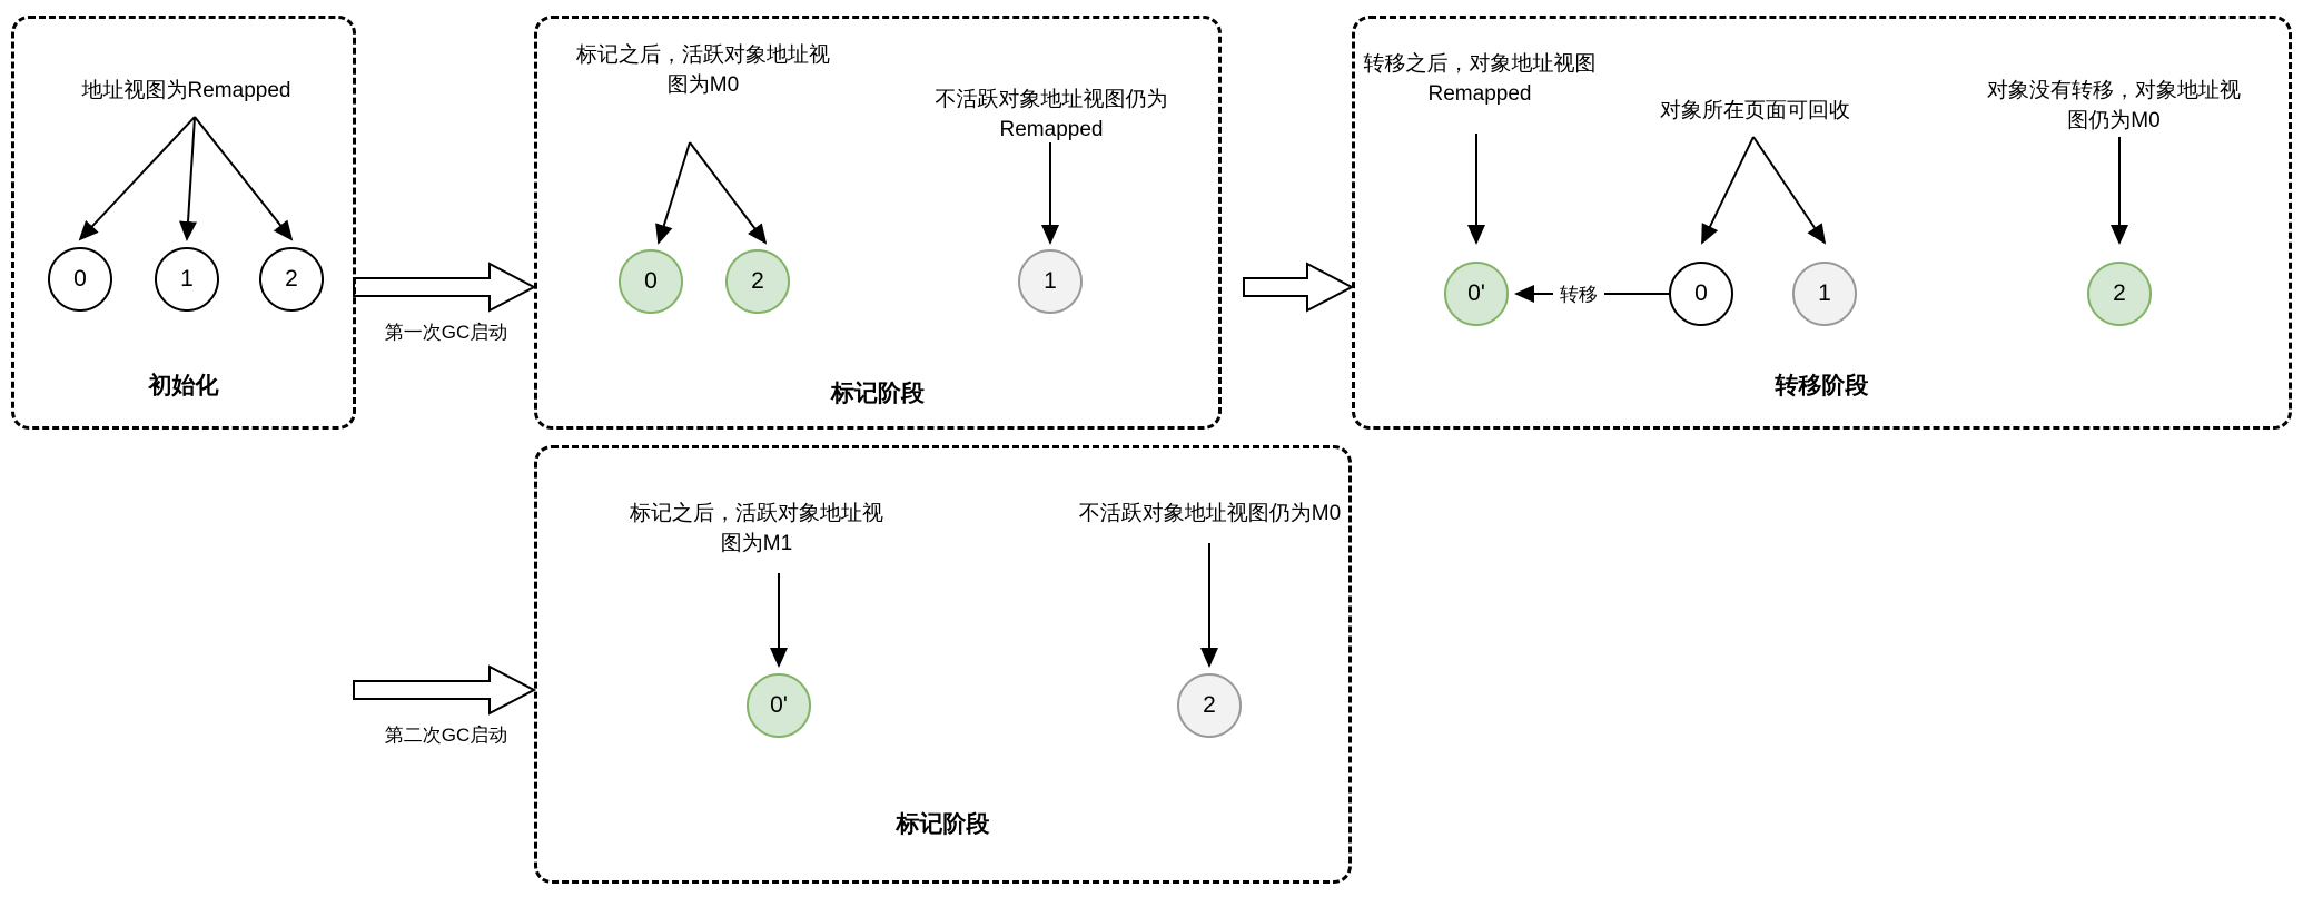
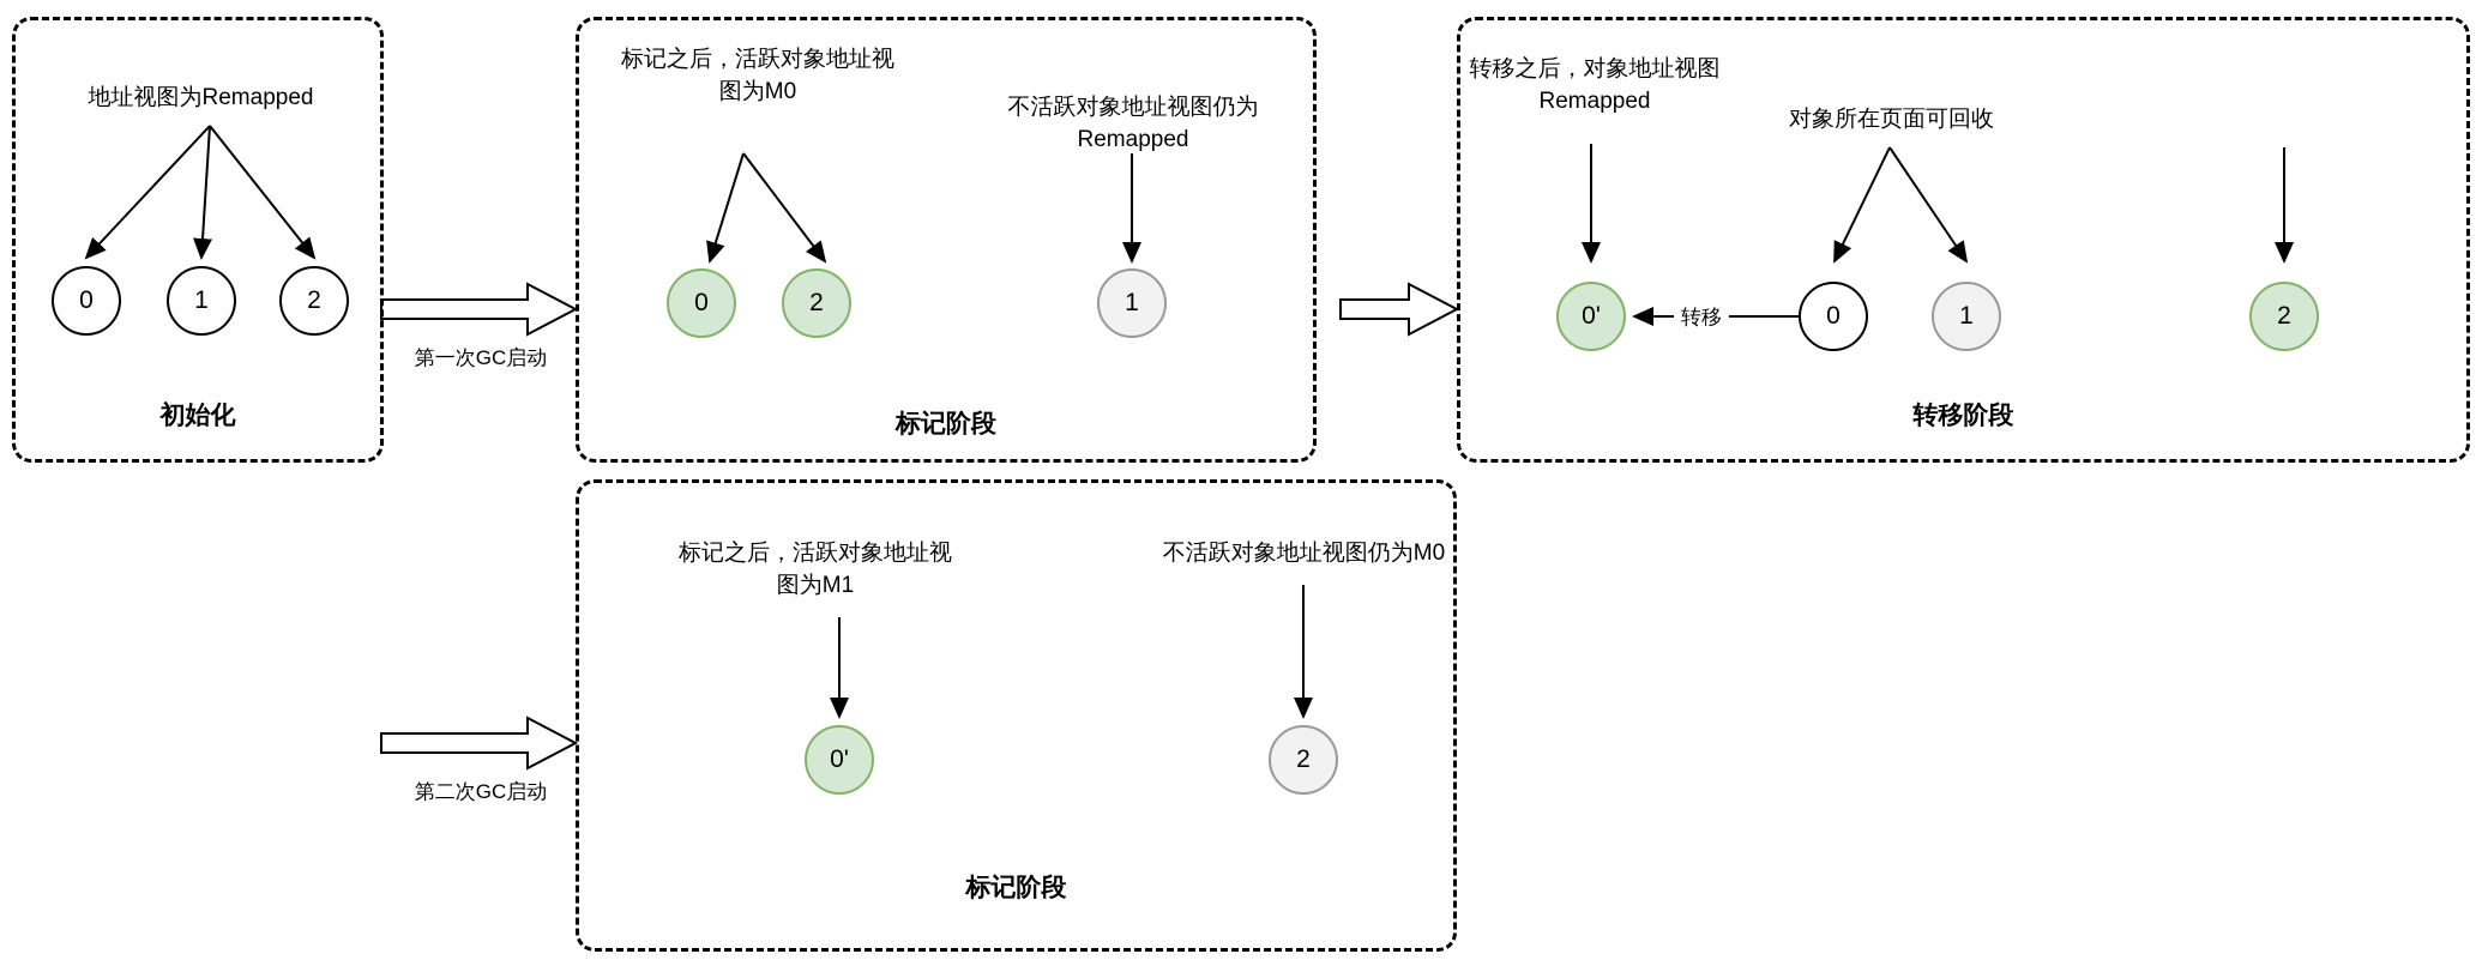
  地址视图为Remapped
  0
  1
  2
  初始化
  第一次GC启动
  标记之后，活跃对象地址视
  图为M0
  不活跃对象地址视图仍为
  Remapped
  0
  2
  1
  标记阶段
  转移之后，对象地址视图
  Remapped
  对象所在页面可回收
- 对象没有转移，对象地址视
- 图仍为M0
  0'
  0
  1
  2
  转移
  转移阶段
  标记之后，活跃对象地址视
  图为M1
  不活跃对象地址视图仍为M0
  0'
  2
  标记阶段
  第二次GC启动
